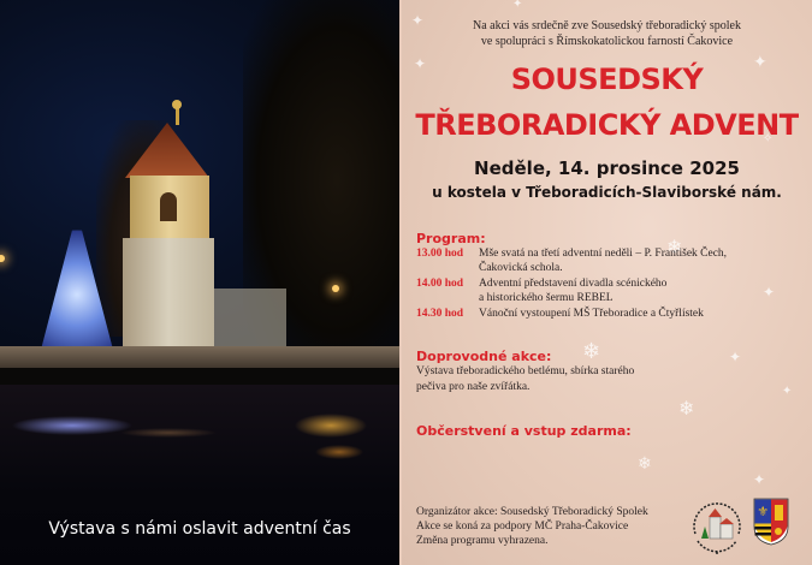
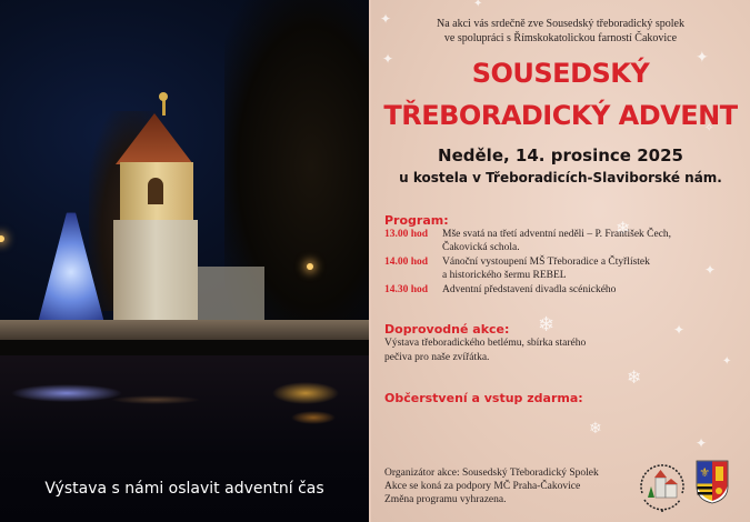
  Výstava s námi oslavit adventní čas
  ✦
  ✦
  ✦
  ✦
  ✧
  ❄
  ✦
  ❄
  ✦
  ✦
  ❄
  ❄
  ✦
  Na akci vás srdečně zve Sousedský třeboradický spolek
  ve spolupráci s Římskokatolickou farností Čakovice
  SOUSEDSKÝ
  TŘEBORADICKÝ ADVENT
  Neděle, 14. prosince 2025
  u kostela v Třeboradicích-Slaviborské nám.
  Program:
  13.00 hod Mše svatá na třetí adventní neděli – P. František Čech,
  Čakovická schola.
- 14.00 hod Adventní představení divadla scénického
+ 14.00 hod Vánoční vystoupení MŠ Třeboradice a Čtyřlístek
  a historického šermu REBEL
- 14.30 hod Vánoční vystoupení MŠ Třeboradice a Čtyřlístek
+ 14.30 hod Adventní představení divadla scénického
  Doprovodné akce:
  Výstava třeboradického betlému, sbírka starého
  pečiva pro naše zvířátka.
  Občerstvení a vstup zdarma:
  Organizátor akce: Sousedský Třeboradický Spolek
  Akce se koná za podpory MČ Praha-Čakovice
  Změna programu vyhrazena.
  ⚜
